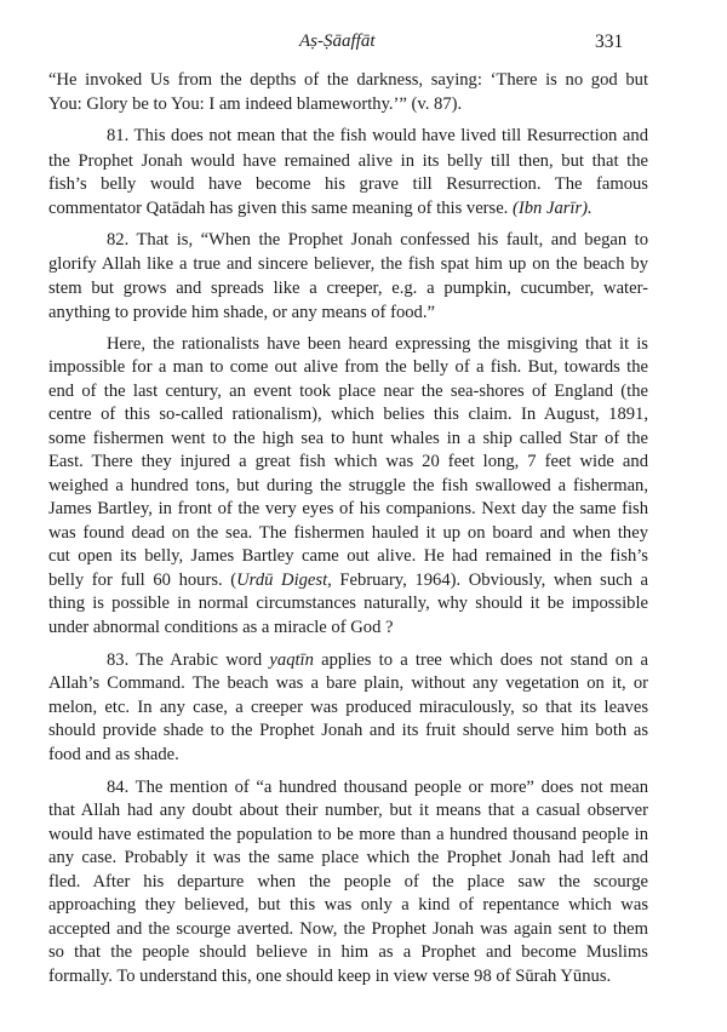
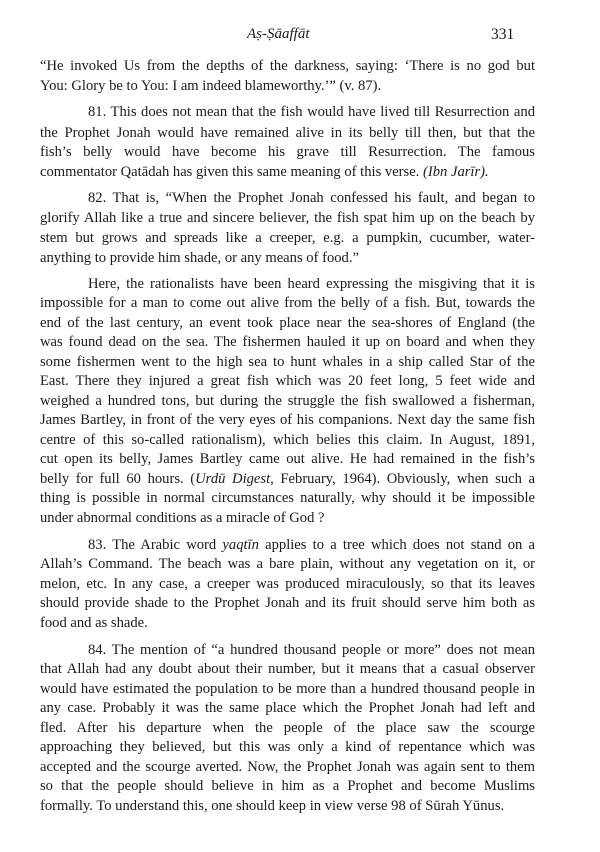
  Aṣ-Ṣāaffāt
  331
  “He invoked Us from the depths of the darkness, saying: ‘There is no god but
  You: Glory be to You: I am indeed blameworthy.’” (v. 87).
  81. This does not mean that the fish would have lived till Resurrection and
  the Prophet Jonah would have remained alive in its belly till then, but that the
  fish’s belly would have become his grave till Resurrection. The famous
  commentator Qatādah has given this same meaning of this verse. (Ibn Jarīr).
  82. That is, “When the Prophet Jonah confessed his fault, and began to
  glorify Allah like a true and sincere believer, the fish spat him up on the beach by
  stem but grows and spreads like a creeper, e.g. a pumpkin, cucumber, water-
  anything to provide him shade, or any means of food.”
  Here, the rationalists have been heard expressing the misgiving that it is
  impossible for a man to come out alive from the belly of a fish. But, towards the
  end of the last century, an event took place near the sea-shores of England (the
- centre of this so-called rationalism), which belies this claim. In August, 1891,
+ was found dead on the sea. The fishermen hauled it up on board and when they
  some fishermen went to the high sea to hunt whales in a ship called Star of the
- East. There they injured a great fish which was 20 feet long, 7 feet wide and
+ East. There they injured a great fish which was 20 feet long, 5 feet wide and
  weighed a hundred tons, but during the struggle the fish swallowed a fisherman,
  James Bartley, in front of the very eyes of his companions. Next day the same fish
- was found dead on the sea. The fishermen hauled it up on board and when they
+ centre of this so-called rationalism), which belies this claim. In August, 1891,
  cut open its belly, James Bartley came out alive. He had remained in the fish’s
  belly for full 60 hours. (Urdū Digest, February, 1964). Obviously, when such a
  thing is possible in normal circumstances naturally, why should it be impossible
  under abnormal conditions as a miracle of God ?
  83. The Arabic word yaqtīn applies to a tree which does not stand on a
  Allah’s Command. The beach was a bare plain, without any vegetation on it, or
  melon, etc. In any case, a creeper was produced miraculously, so that its leaves
  should provide shade to the Prophet Jonah and its fruit should serve him both as
  food and as shade.
  84. The mention of “a hundred thousand people or more” does not mean
  that Allah had any doubt about their number, but it means that a casual observer
  would have estimated the population to be more than a hundred thousand people in
  any case. Probably it was the same place which the Prophet Jonah had left and
  fled. After his departure when the people of the place saw the scourge
  approaching they believed, but this was only a kind of repentance which was
  accepted and the scourge averted. Now, the Prophet Jonah was again sent to them
  so that the people should believe in him as a Prophet and become Muslims
  formally. To understand this, one should keep in view verse 98 of Sūrah Yūnus.
